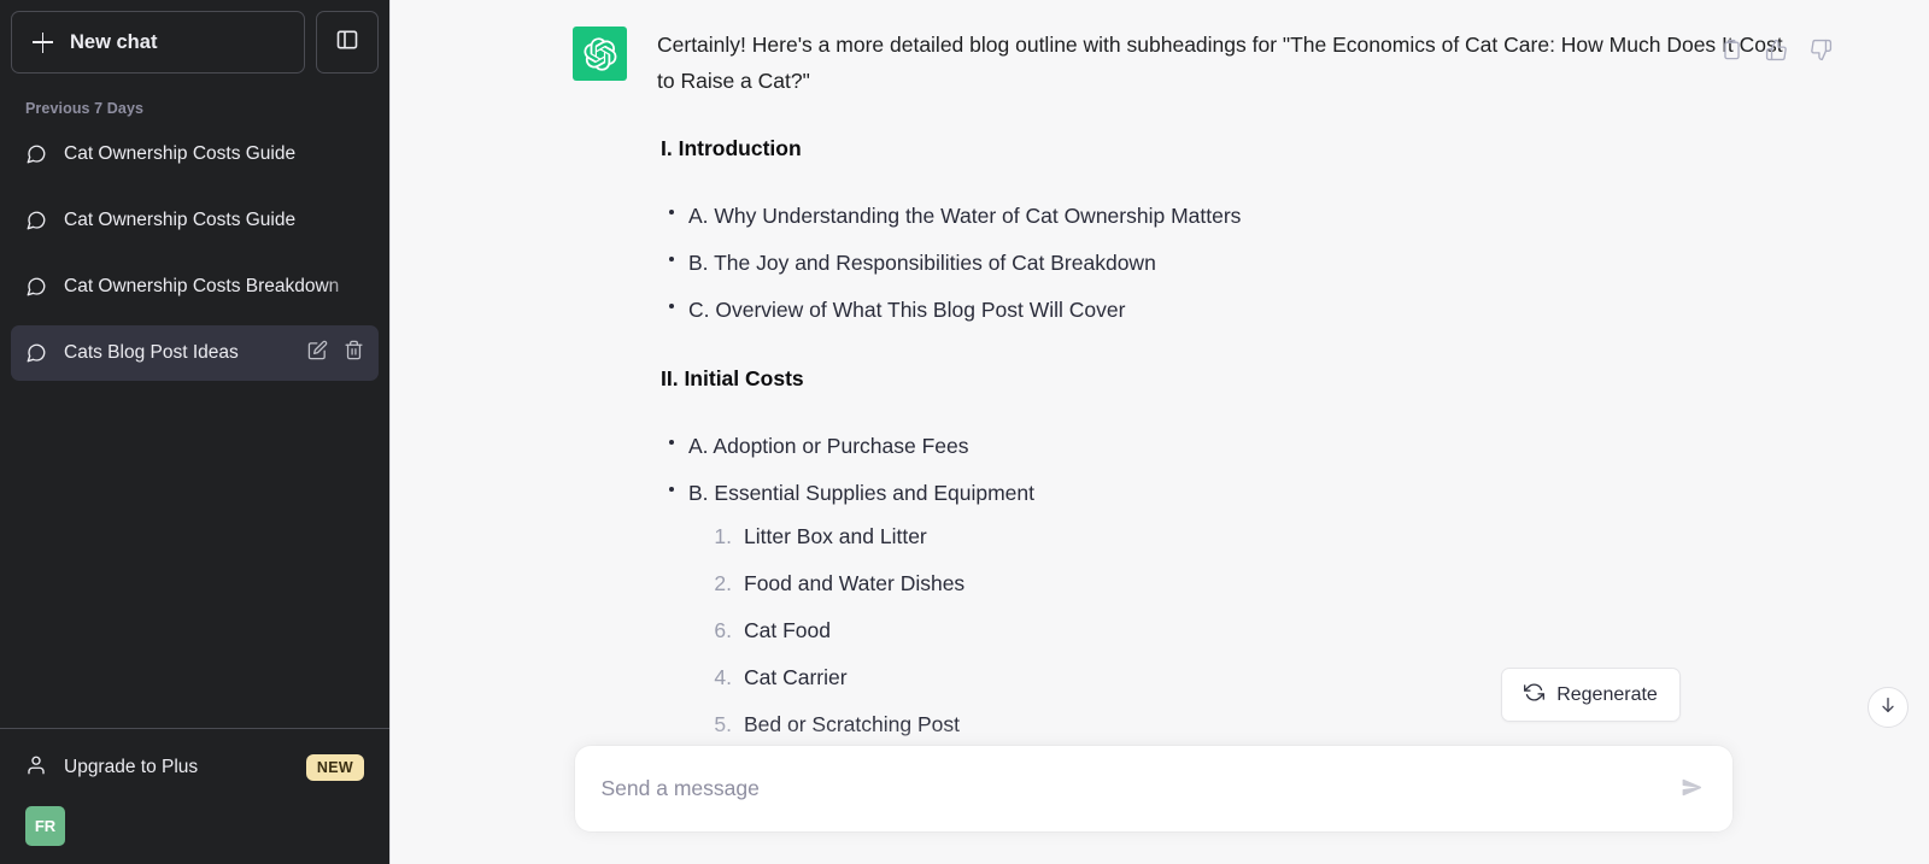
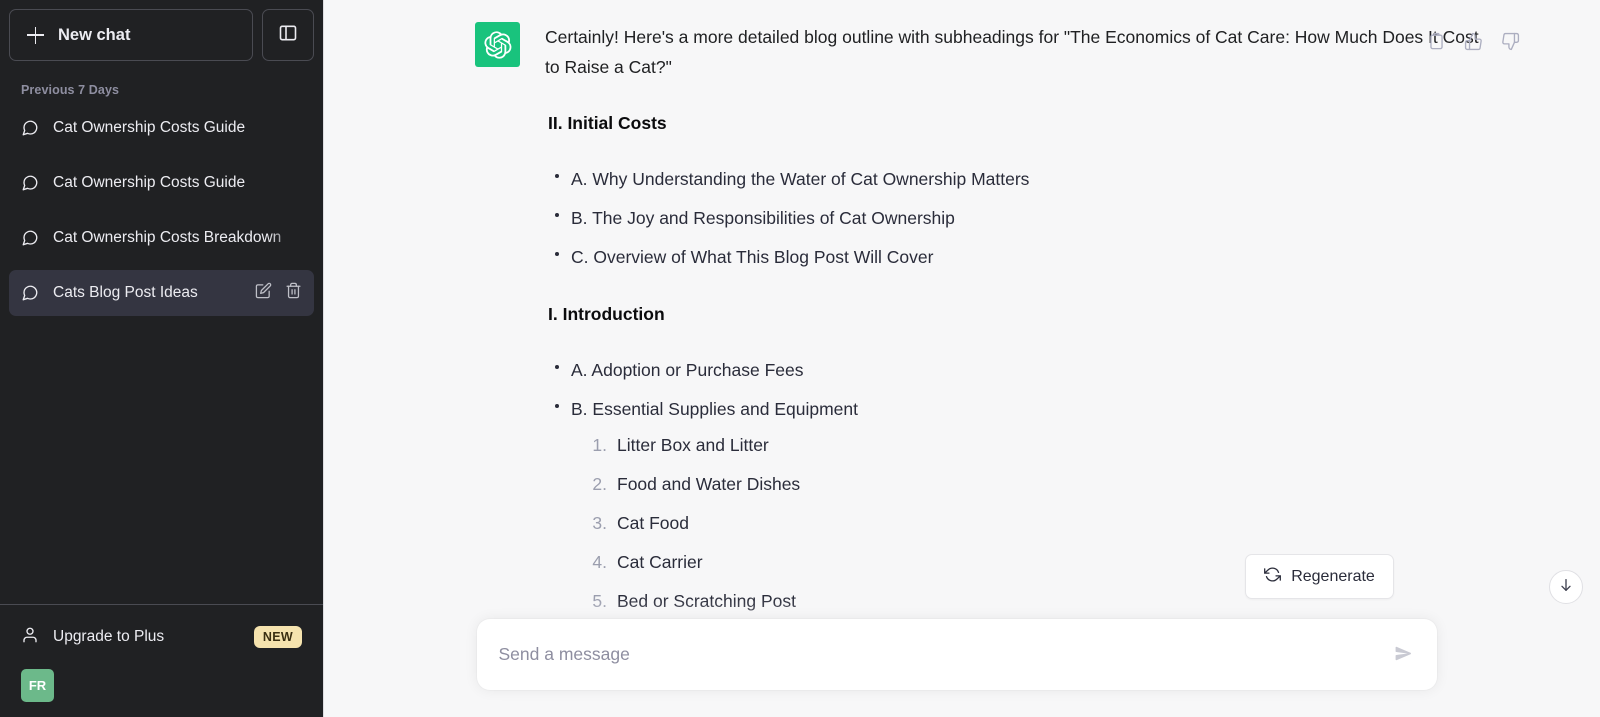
  New chat
  Previous 7 Days
  Cat Ownership Costs Guide
  Cat Ownership Costs Guide
  Cat Ownership Costs Breakdown
  Cats Blog Post Ideas
  Upgrade to Plus
  NEW
  FR
  Certainly! Here's a more detailed blog outline with subheadings for "The Economics of Cat Care: How Much Doest Cost to Raise a Cat?"
- I. Introduction
+ II. Initial Costs
  A. Why Understanding the Water of Cat Ownership Matters
- B. The Joy and Responsibilities of Cat Breakdown
+ B. The Joy and Responsibilities of Cat Ownership
  C. Overview of What This Blog Post Will Cover
- II. Initial Costs
+ I. Introduction
  A. Adoption or Purchase Fees
  B. Essential Supplies and Equipment
  1.
  Litter Box and Litter
  2.
  Food and Water Dishes
- 6.
+ 3.
  Cat Food
  4.
  Cat Carrier
  Regenerate
  Send a message
